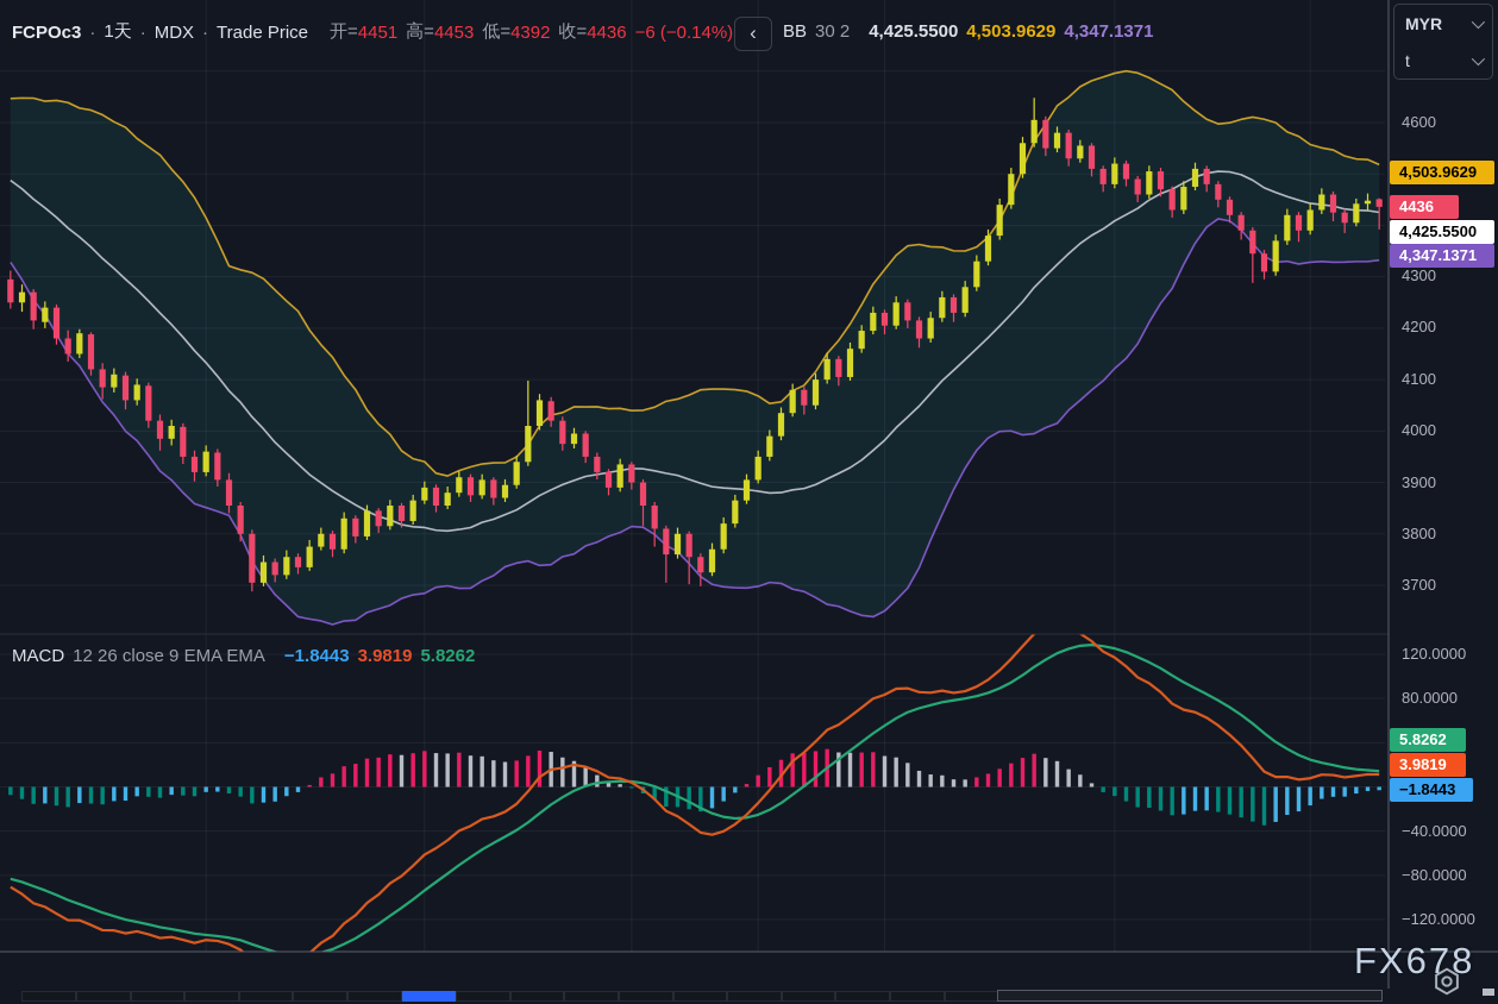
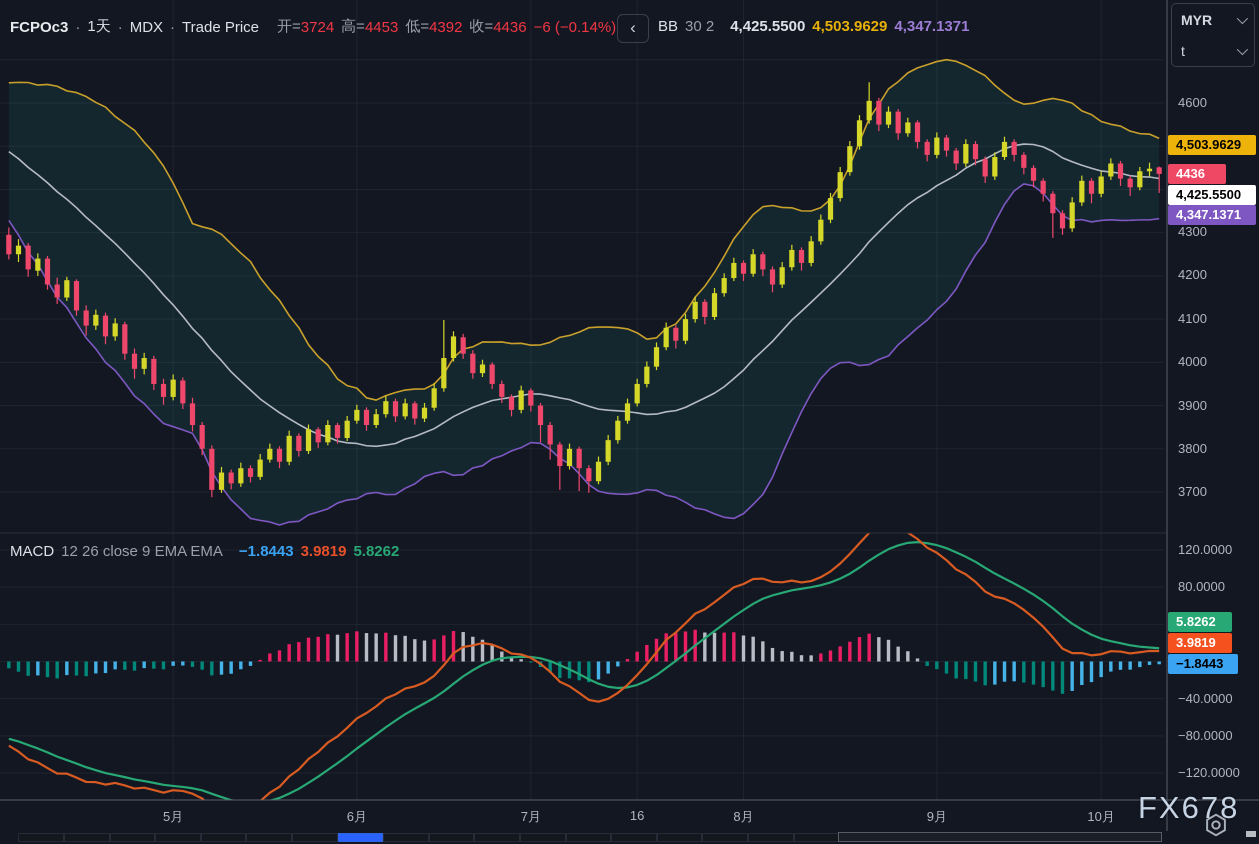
  FCPOc3
  ·
  1天
  ·
  MDX
  ·
  Trade Price
  开=
- 4451
+ 3724
  高=
  4453
  低=
  4392
  收=
  4436
  −6 (−0.14%)
  ‹
  BB
  30 2
  4,425.5500
  4,503.9629
  4,347.1371
  MACD
  12 26 close 9 EMA EMA
  −1.8443
  3.9819
  5.8262
  MYR
  t
  4600
  4300
  4200
  4100
  4000
  3900
  3800
  3700
  120.0000
  80.0000
  −40.0000
  −80.0000
  −120.0000
  4,503.9629
  4436
  4,425.5500
  4,347.1371
  5.8262
  3.9819
  −1.8443
+ 5月
+ 6月
+ 7月
+ 16
+ 8月
+ 9月
+ 10月
  FX678
